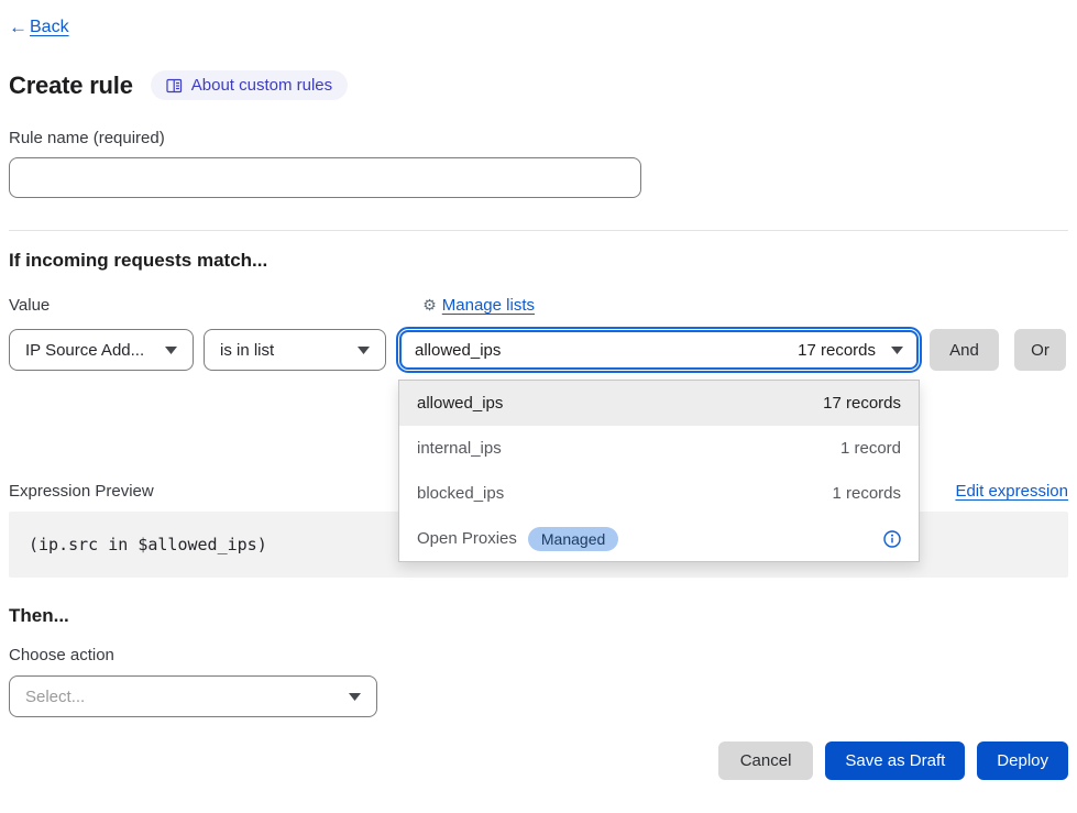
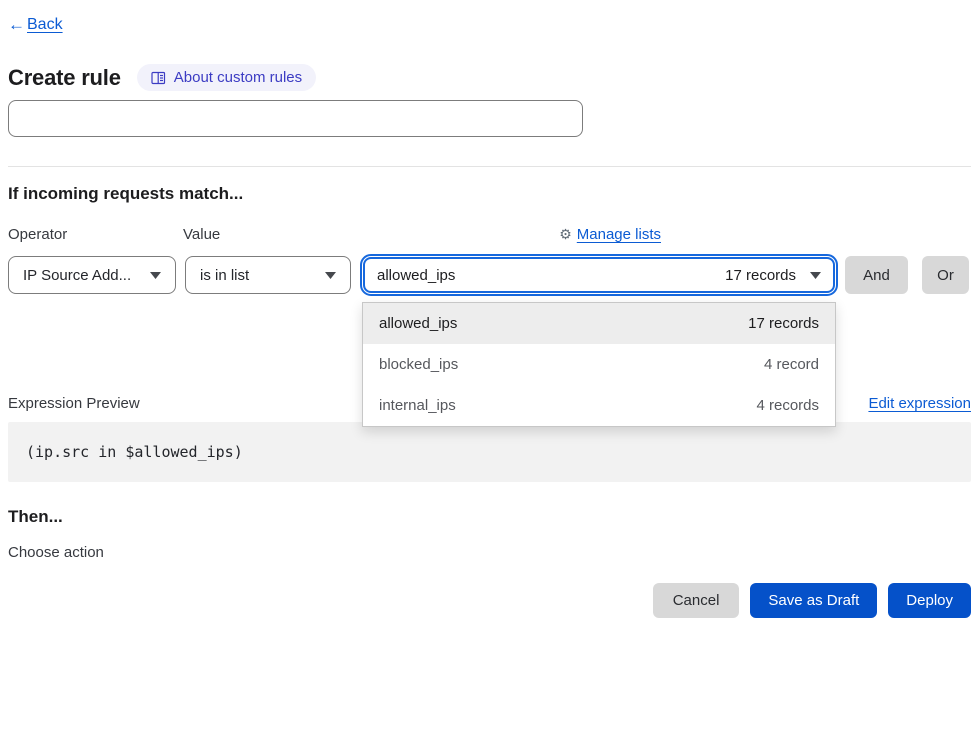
  ←
  Back
  Create rule
  About custom rules
- Rule name (required)
  If incoming requests match...
+ Operator
  Value
  ⚙
  Manage lists
  IP Source Add...
  is in list
  allowed_ips
  17 records
  allowed_ips
  17 records
- internal_ips
+ blocked_ips
- 1 record
+ 4 record
- blocked_ips
+ internal_ips
- 1 records
+ 4 records
- Open Proxies
- Managed
  And
  Or
  Expression Preview
  Edit expression
  (ip.src in $allowed_ips)
  Then...
  Choose action
- Select...
  Cancel
  Save as Draft
  Deploy
